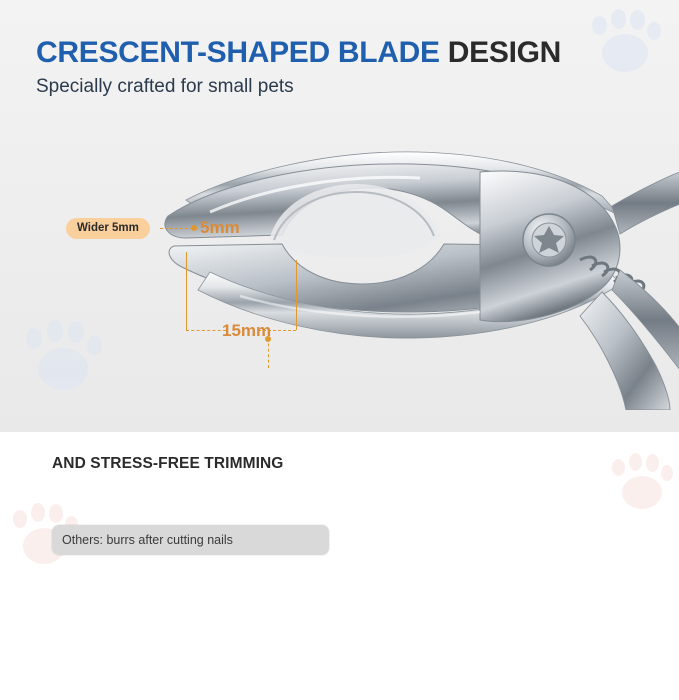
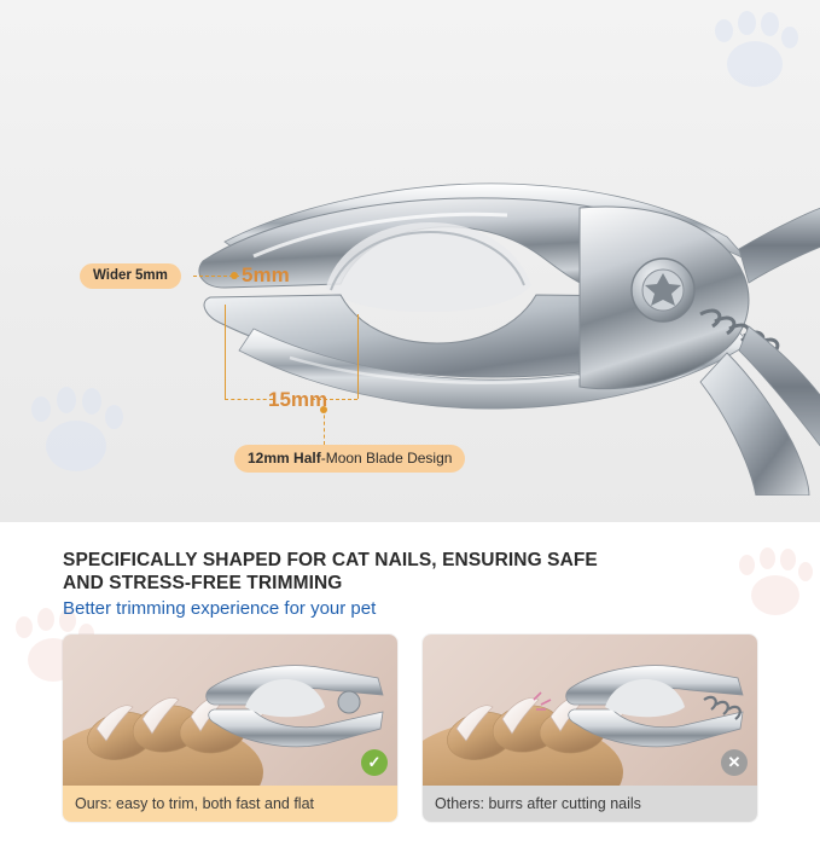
- CRESCENT-SHAPED BLADE DESIGN
- Specially crafted for small pets
  Wider 5mm
  5mm
  15mm
+ 12mm Half-Moon Blade Design
+ SPECIFICALLY SHAPED FOR CAT NAILS, ENSURING SAFE
  AND STRESS-FREE TRIMMING
+ Better trimming experience for your pet
+ ✓
+ Ours: easy to trim, both fast and flat
+ ✕
  Others: burrs after cutting nails
